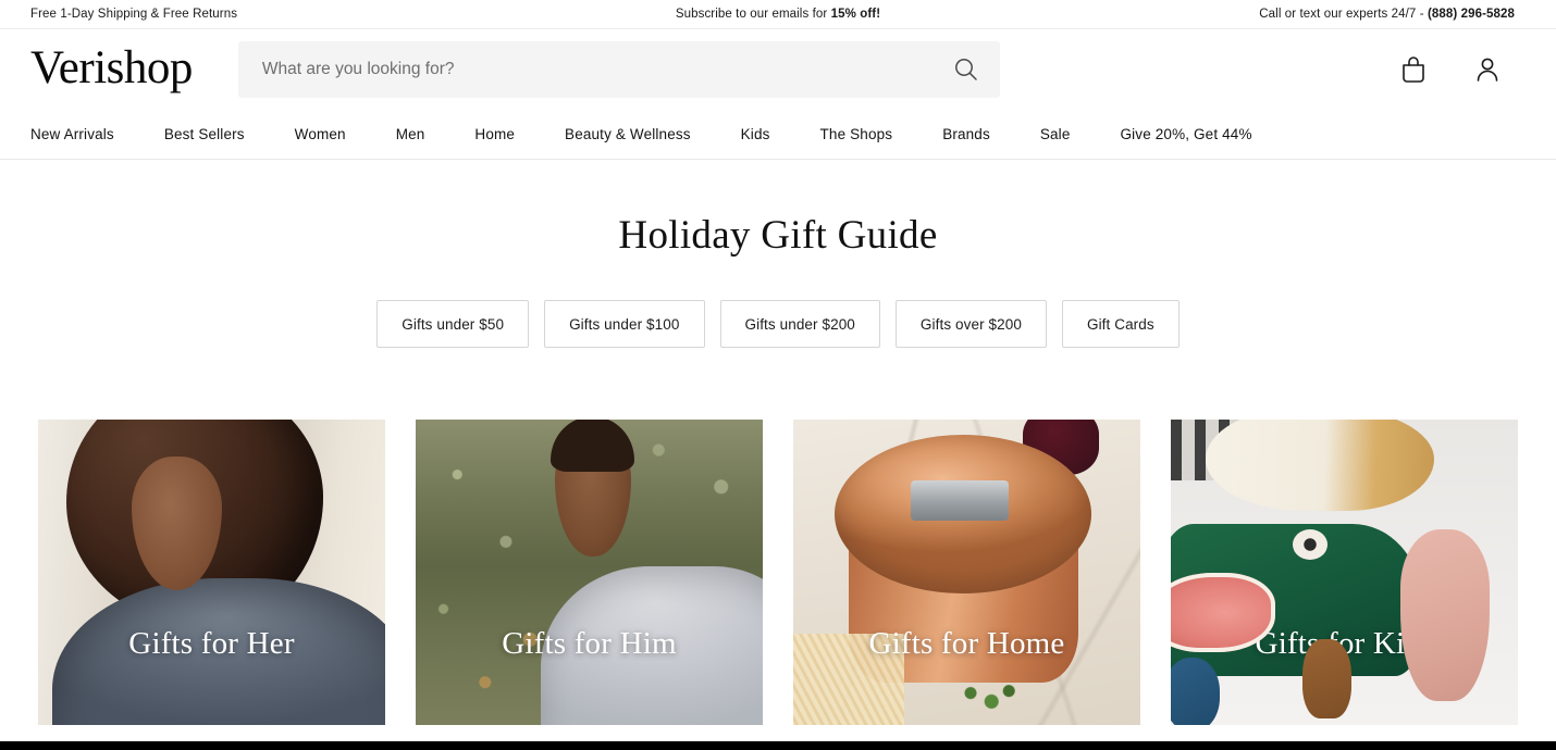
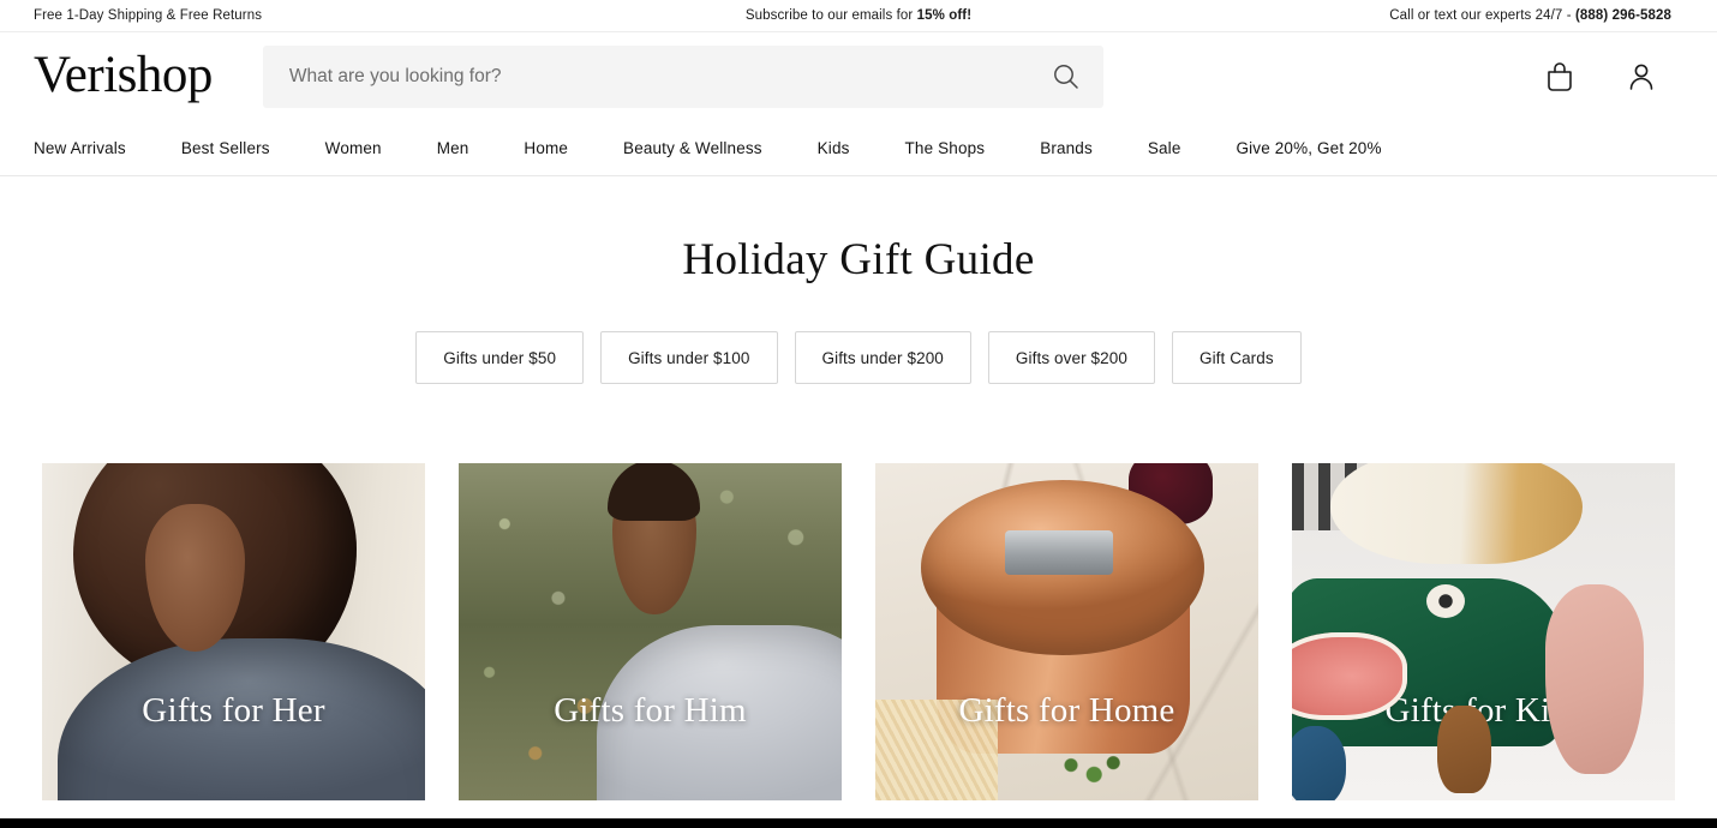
  Free 1-Day Shipping & Free Returns
  Subscribe to our emails for 15% off!
  Call or text our experts 24/7 - (888) 296-5828
  Verishop
  What are you looking for?
  New Arrivals
  Best Sellers
  Women
  Men
  Home
  Beauty & Wellness
  Kids
  The Shops
  Brands
  Sale
- Give 20%, Get 44%
+ Give 20%, Get 20%
  Holiday Gift Guide
  Gifts under $50
  Gifts under $100
  Gifts under $200
  Gifts over $200
  Gift Cards
  Gifts for Her
  Gifts for Him
  Gifts for Home
